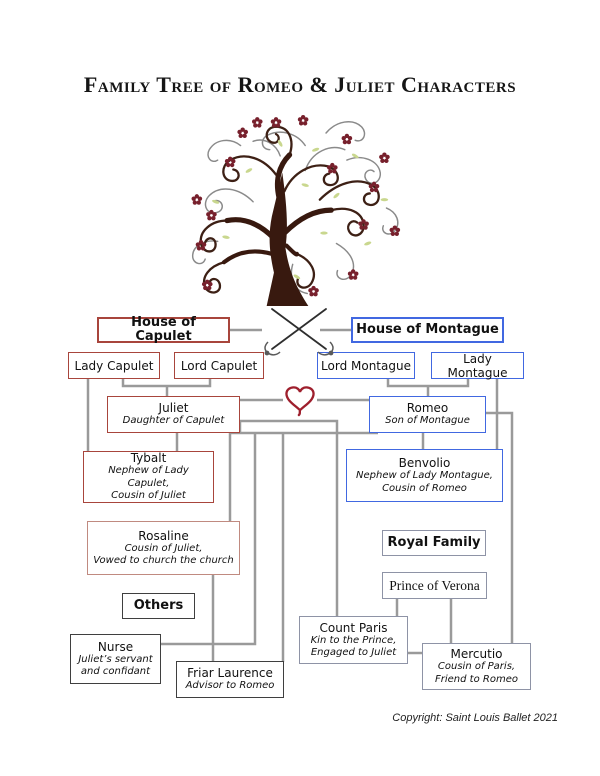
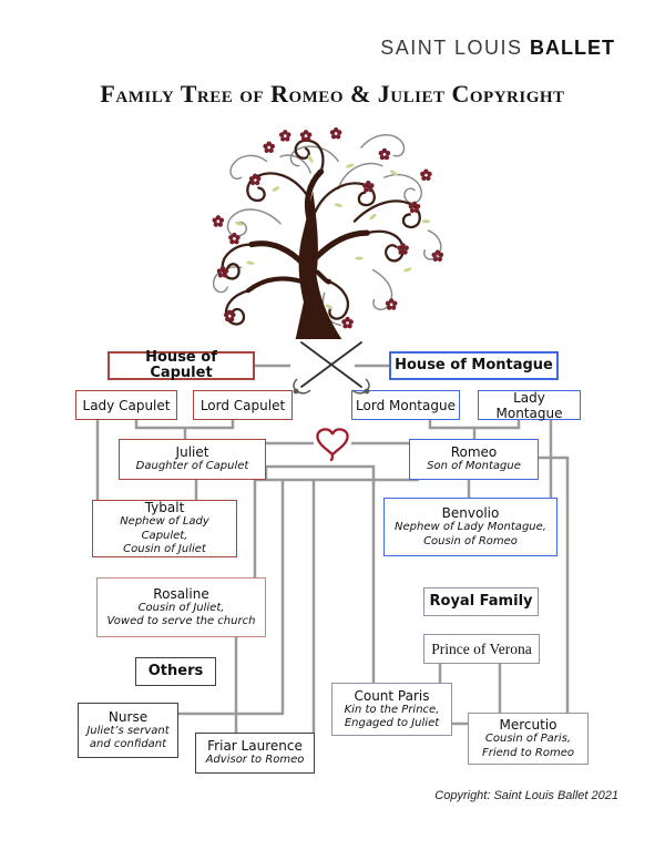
+ SAINT LOUIS BALLET
- Family Tree of Romeo & Juliet Characters
+ Family Tree of Romeo & Juliet Copyright
  House of Capulet
  House of Montague
  Lady Capulet
  Lord Capulet
  Lord Montague
  Lady Montague
  Juliet
  Daughter of Capulet
  Romeo
  Son of Montague
  Tybalt
  Nephew of Lady Capulet,
  Cousin of Juliet
  Benvolio
  Nephew of Lady Montague,
  Cousin of Romeo
  Rosaline
  Cousin of Juliet,
- Vowed to church the church
+ Vowed to serve the church
  Royal Family
  Prince of Verona
  Others
  Nurse
  Juliet’s servant
  and confidant
  Count Paris
  Kin to the Prince,
  Engaged to Juliet
  Friar Laurence
  Advisor to Romeo
  Mercutio
  Cousin of Paris,
  Friend to Romeo
  Copyright: Saint Louis Ballet 2021
